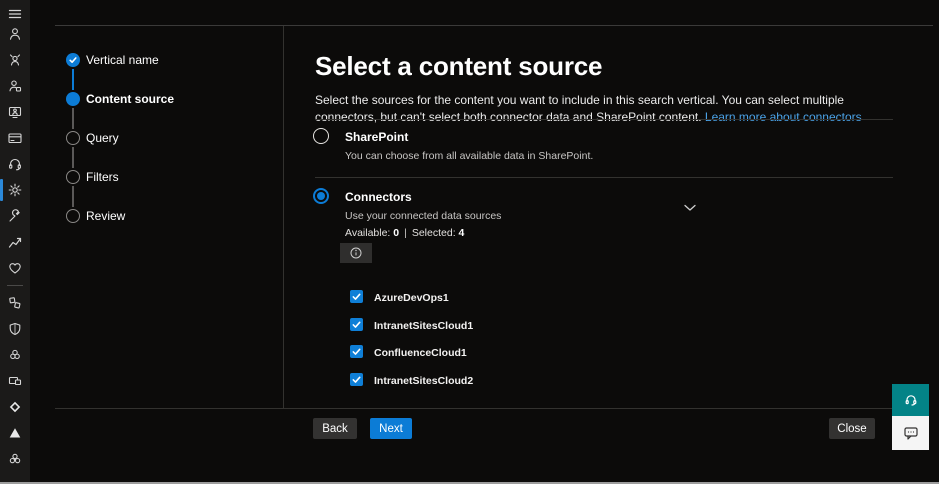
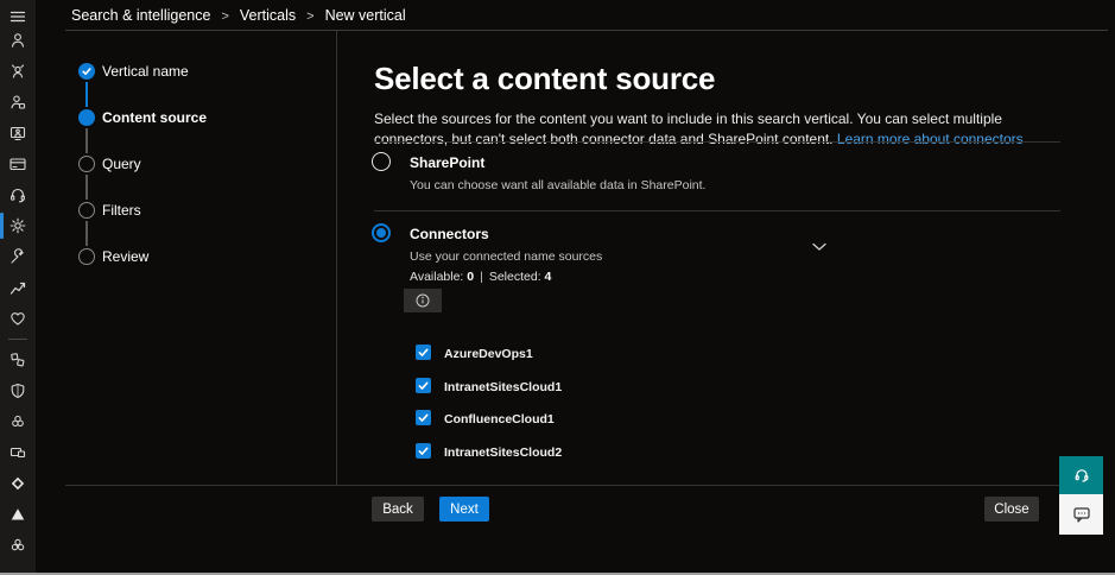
+ Search & intelligence > Verticals > New vertical
  Vertical name
  Content source
  Query
  Filters
  Review
  Select a content source
  Select the sources for the content you want to include in this search vertical. You can select multiple connectors, but can't select both connector data and SharePoint content. Learn more about connectors
  SharePoint
- You can choose from all available data in SharePoint.
+ You can choose want all available data in SharePoint.
  Connectors
- Use your connected data sources
+ Use your connected name sources
  Available: 0 | Selected: 4
  AzureDevOps1
  IntranetSitesCloud1
  ConfluenceCloud1
  IntranetSitesCloud2
  Back
  Next
  Close
